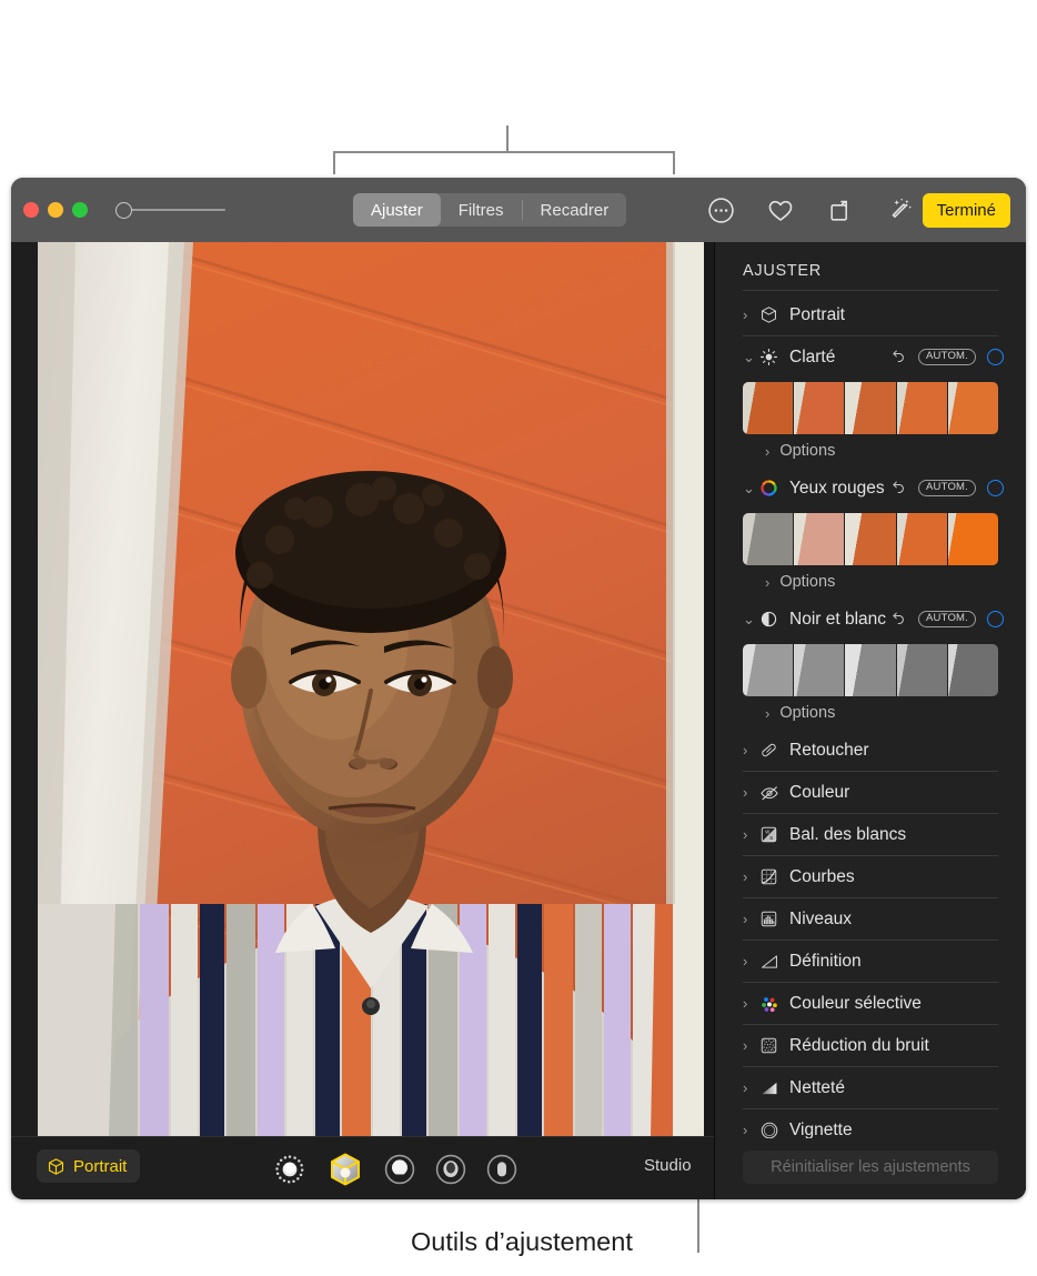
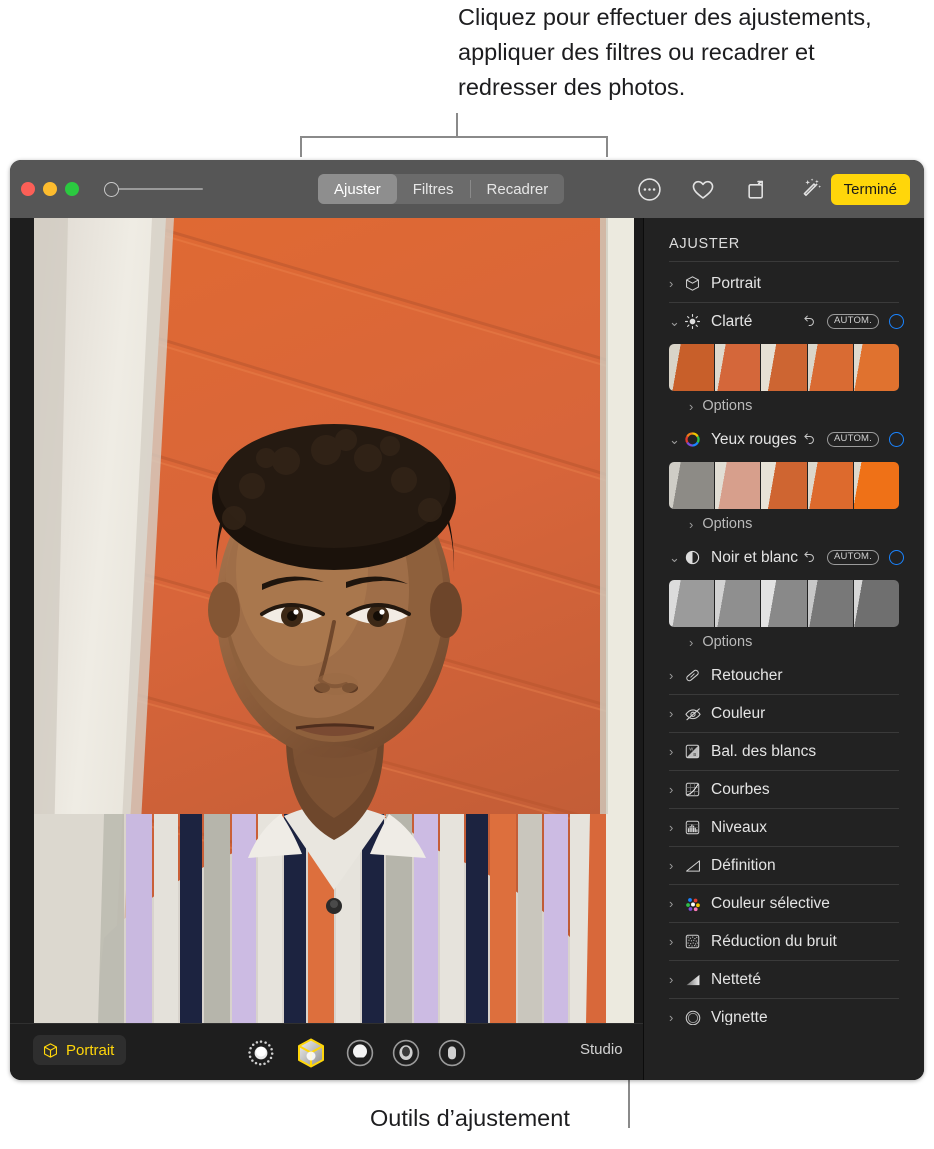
+ Cliquez pour effectuer des ajustements, appliquer des filtres ou recadrer et redresser des photos.
  Outils d’ajustement
  Ajuster
  Filtres
  Recadrer
  Terminé
  Portrait
  Studio
  AJUSTER
  ›
  Portrait
  ⌄
  Clarté
  AUTOM.
  ›
  Options
  ⌄
  Yeux rouges
  AUTOM.
  ›
  Options
  ⌄
  Noir et blanc
  AUTOM.
  ›
  Options
  ›
  Retoucher
  ›
  Couleur
  ›
  Bal. des blancs
  ›
  Courbes
  ›
  Niveaux
  ›
  Définition
  ›
  Couleur sélective
  ›
  Réduction du bruit
  ›
  Netteté
  ›
  Vignette
- Réinitialiser les ajustements
